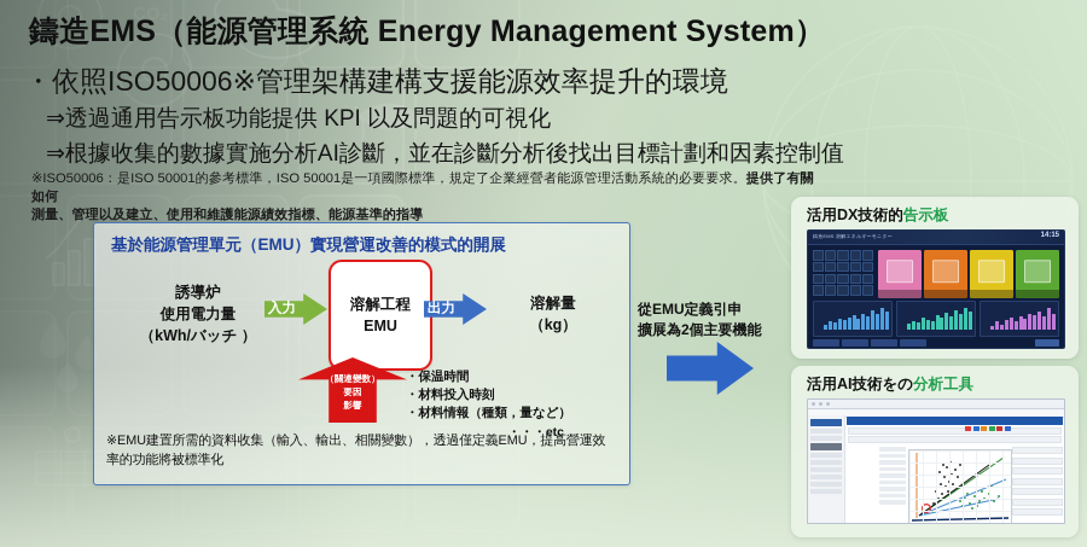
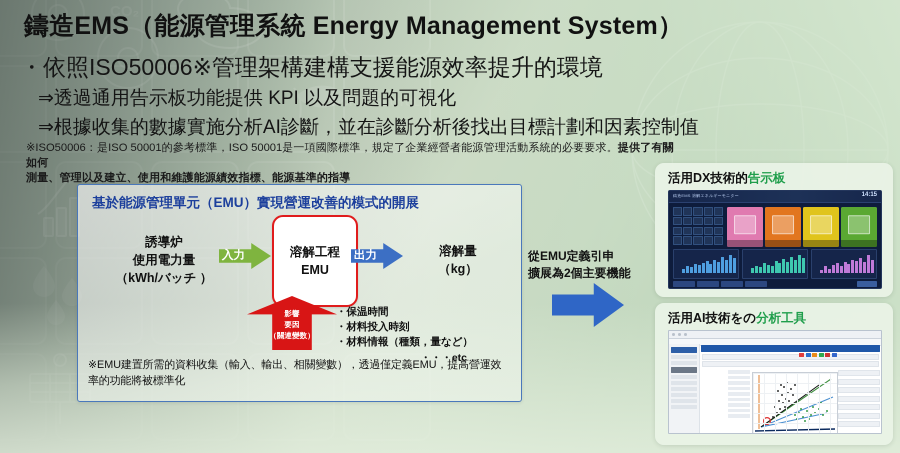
  鑄造EMS（能源管理系統 Energy Management System）
  ・依照ISO50006※管理架構建構支援能源效率提升的環境
  ⇒透過通用告示板功能提供 KPI 以及問題的可視化
  ⇒根據收集的數據實施分析AI診斷，並在診斷分析後找出目標計劃和因素控制值
  ※ISO50006：是ISO 50001的參考標準，ISO 50001是一項國際標準，規定了企業經營者能源管理活動系統的必要要求。提供了有關如何
  測量、管理以及建立、使用和維護能源績效指標、能源基準的指導
  基於能源管理單元（EMU）實現營運改善的模式的開展
  誘導炉
  使用電力量
  （kWh/バッチ ）
  入力
  溶解工程
  EMU
  出力
  溶解量
  （kg）
- （關連變数）
+ 影響
  要因
- 影響
+ （關連變数）
  ・保温時間
  ・材料投入時刻
  ・材料情報（種類，量など）
  ・・・etc
  ※EMU建置所需的資料收集（輸入、輸出、相關變數），透過僅定義EMU，提高營運效率的功能將被標準化
  從EMU定義引申
  擴展為2個主要機能
  活用DX技術的告示板
  活用AI技術をの分析工具
